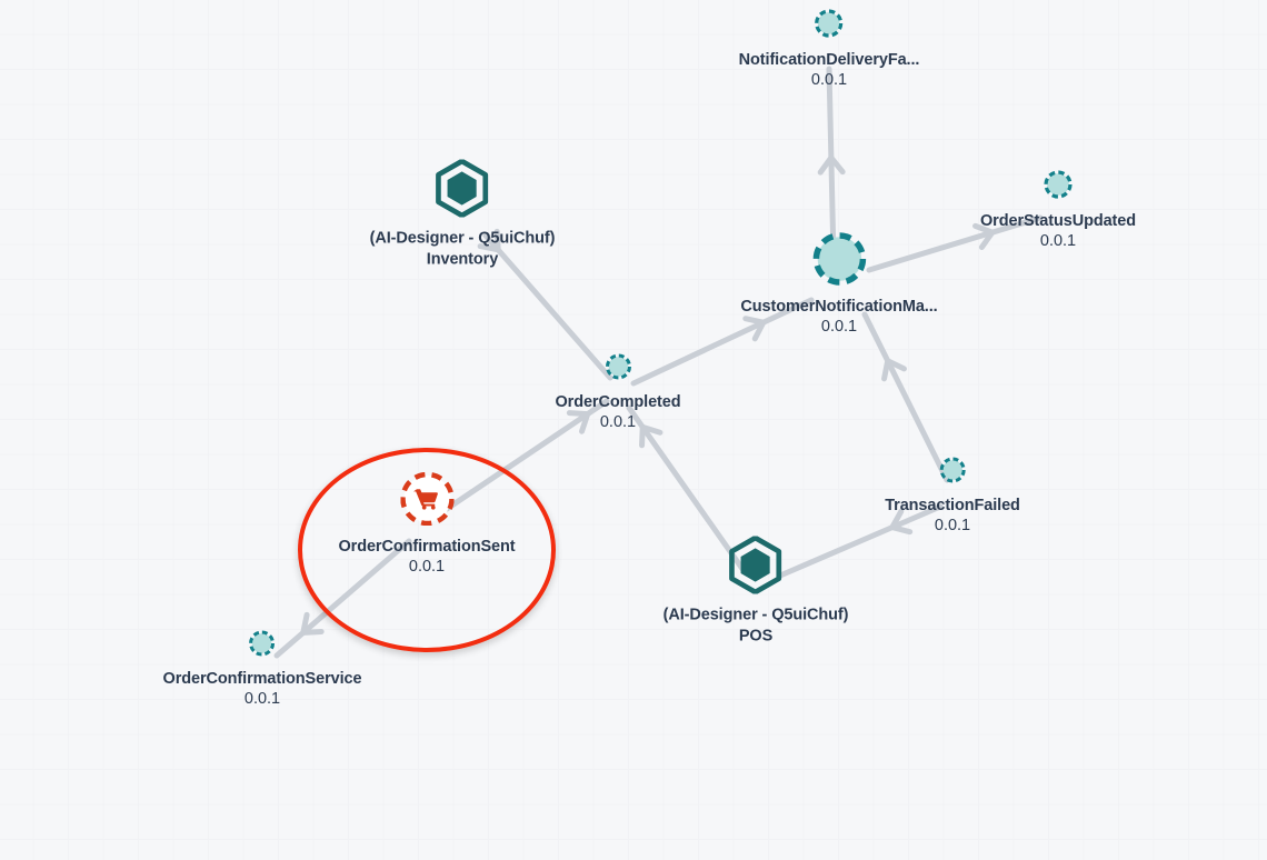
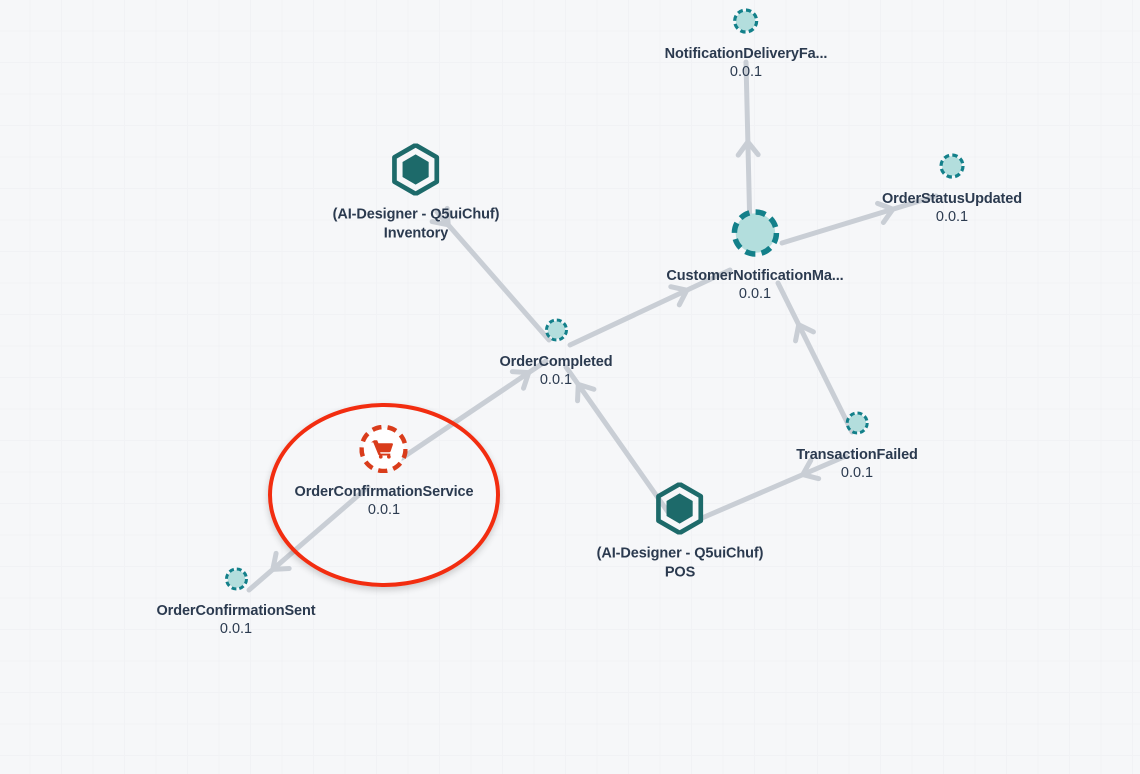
  NotificationDeliveryFa...
  0.0.1
  OrderStatusUpdated
  0.0.1
  CustomerNotificationMa...
  0.0.1
  (AI-Designer - Q5uiChuf)
  Inventory
  OrderCompleted
  0.0.1
  TransactionFailed
  0.0.1
- OrderConfirmationSent
+ OrderConfirmationService
  0.0.1
  (AI-Designer - Q5uiChuf)
  POS
- OrderConfirmationService
+ OrderConfirmationSent
  0.0.1
